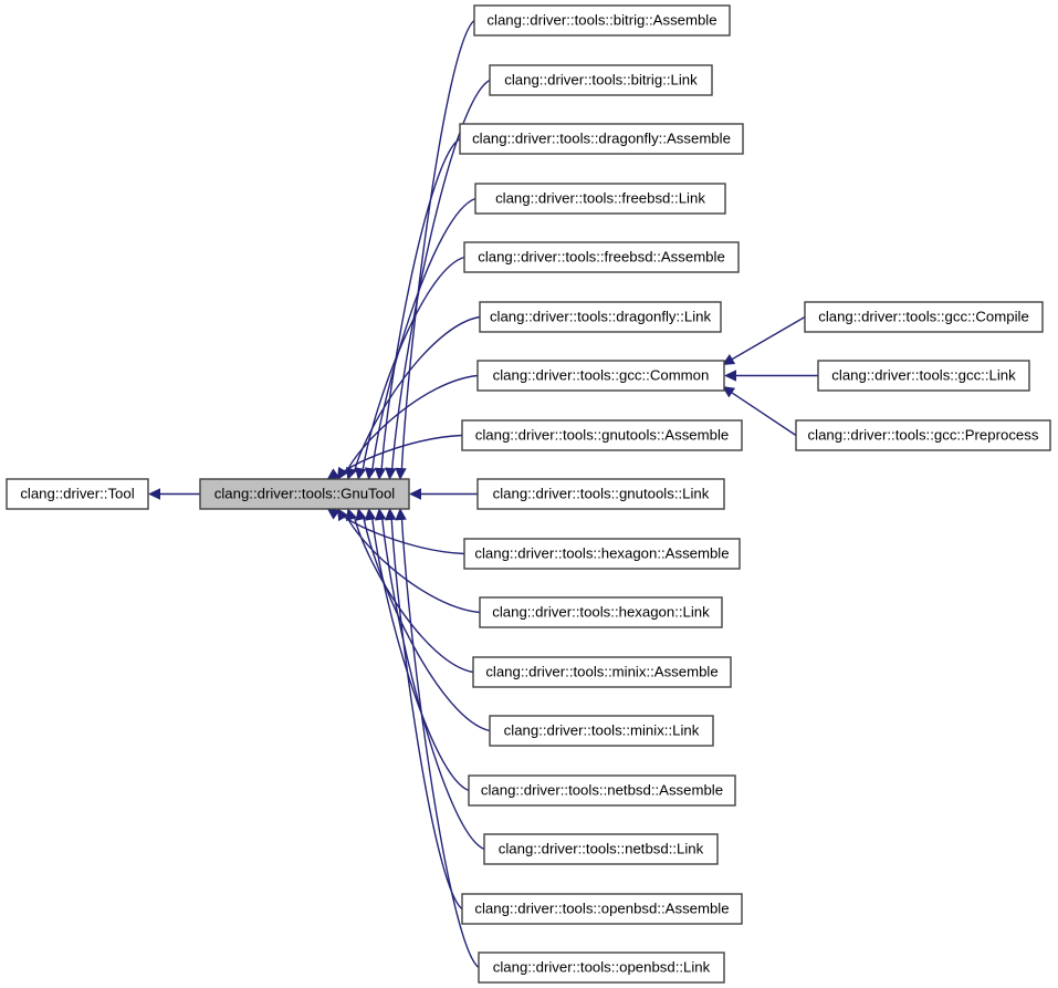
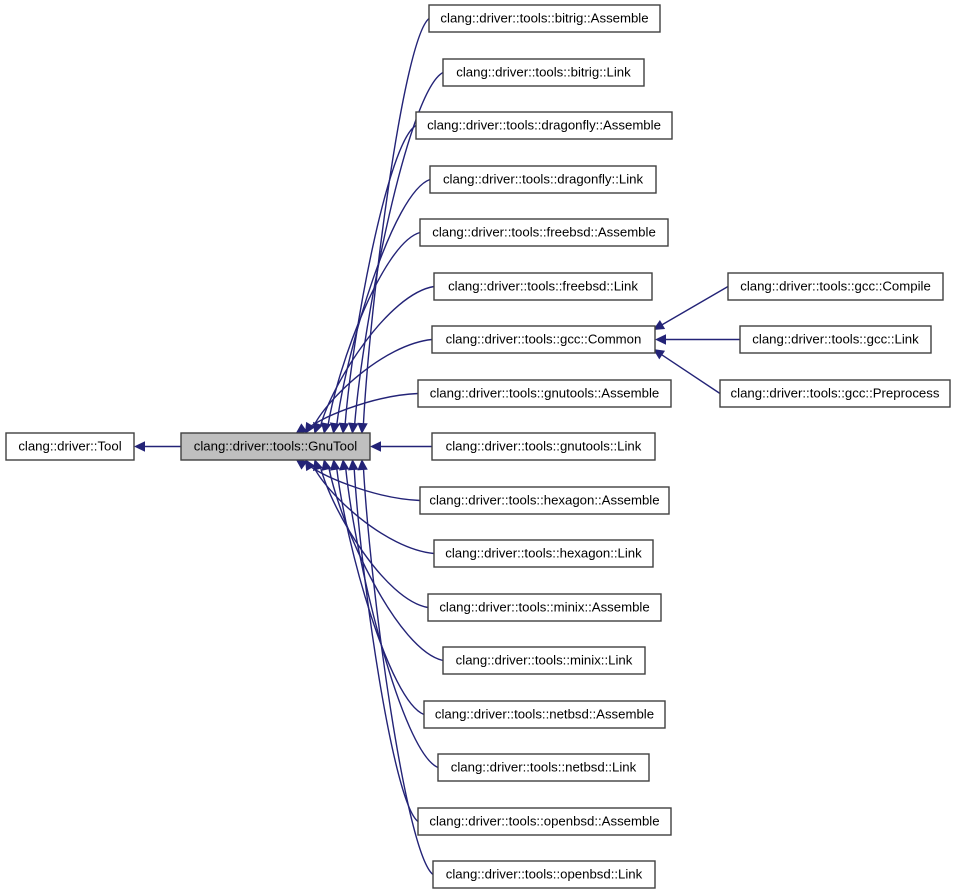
  clang::driver::Tool
  clang::driver::tools::GnuTool
  clang::driver::tools::bitrig::Assemble
  clang::driver::tools::bitrig::Link
  clang::driver::tools::dragonfly::Assemble
- clang::driver::tools::freebsd::Link
+ clang::driver::tools::dragonfly::Link
  clang::driver::tools::freebsd::Assemble
- clang::driver::tools::dragonfly::Link
+ clang::driver::tools::freebsd::Link
  clang::driver::tools::gcc::Common
  clang::driver::tools::gnutools::Assemble
  clang::driver::tools::gnutools::Link
  clang::driver::tools::hexagon::Assemble
  clang::driver::tools::hexagon::Link
  clang::driver::tools::minix::Assemble
  clang::driver::tools::minix::Link
  clang::driver::tools::netbsd::Assemble
  clang::driver::tools::netbsd::Link
  clang::driver::tools::openbsd::Assemble
  clang::driver::tools::openbsd::Link
  clang::driver::tools::gcc::Compile
  clang::driver::tools::gcc::Link
  clang::driver::tools::gcc::Preprocess
